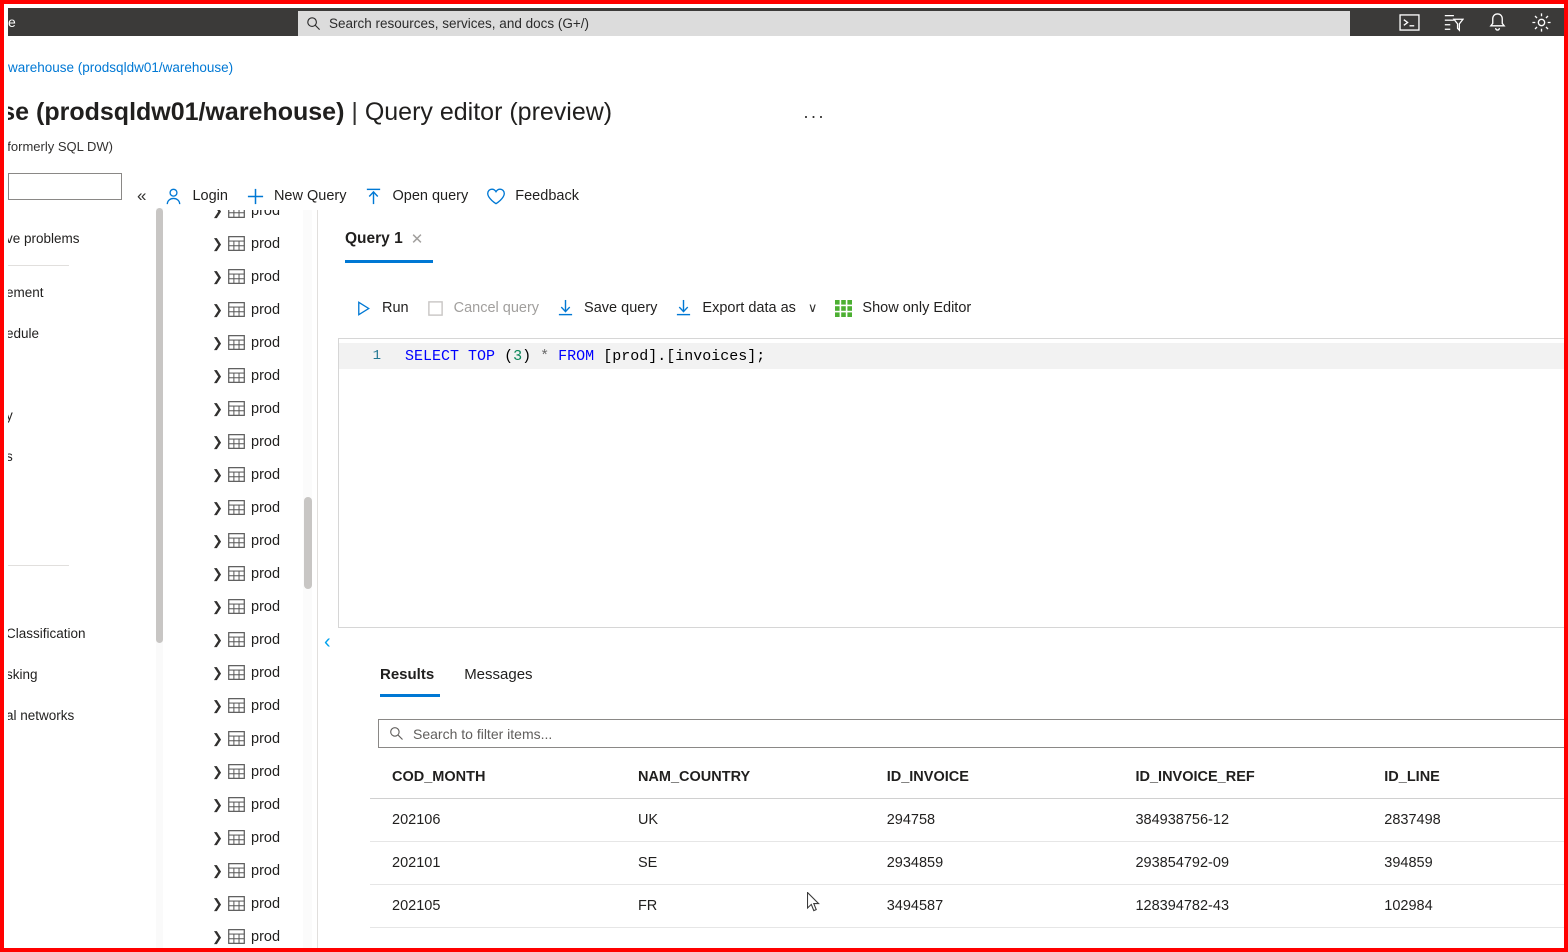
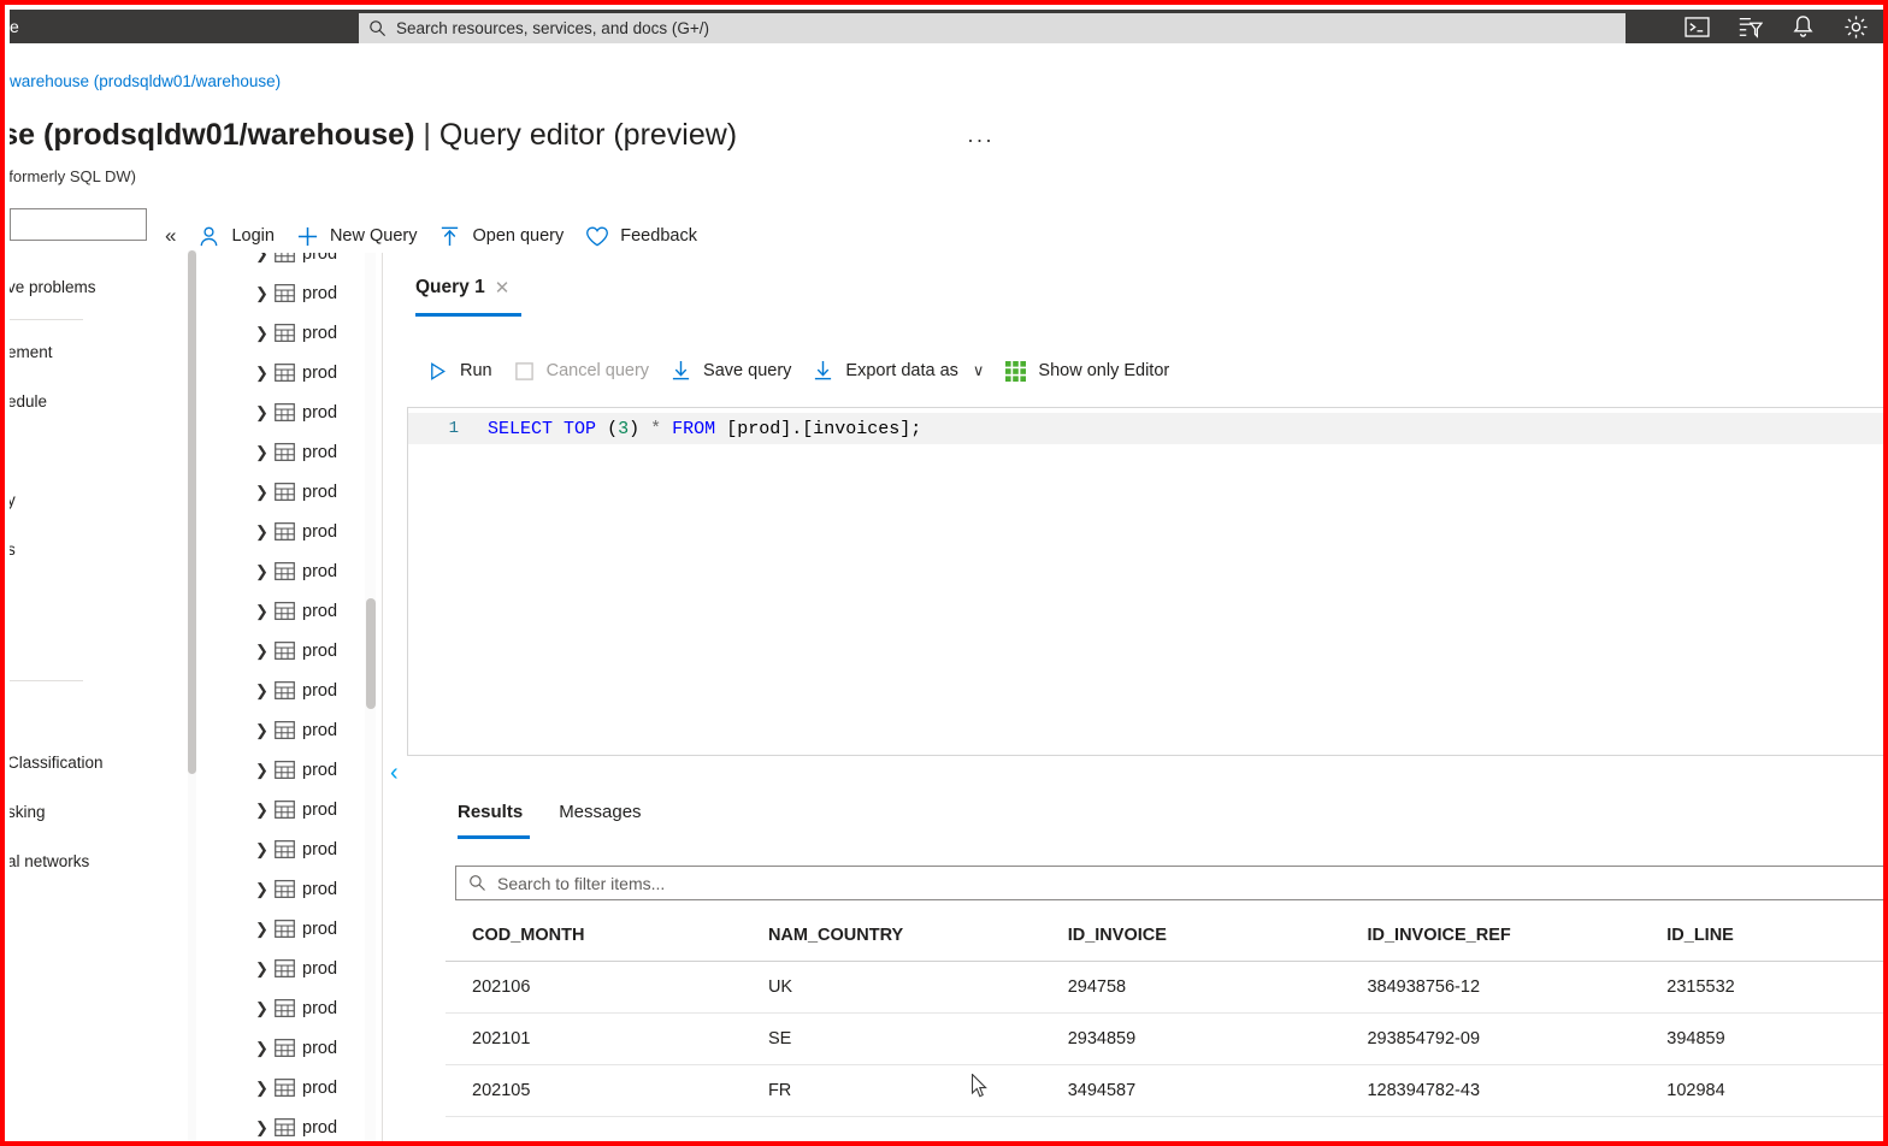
  e
  Search resources, services, and docs (G+/)
  warehouse (prodsqldw01/warehouse)
  se (prodsqldw01/warehouse) | Query editor (preview)
  ···
  formerly SQL DW)
  ve problems
  ement
  edule
  y
  s
  Classification
  sking
  al networks
  «
  Login
  New Query
  Open query
  Feedback
  ❯
  prod
  ❯
  prod
  ❯
  prod
  ❯
  prod
  ❯
  prod
  ❯
  prod
  ❯
  prod
  ❯
  prod
  ❯
  prod
  ❯
  prod
  ❯
  prod
  ❯
  prod
  ❯
  prod
  ❯
  prod
  ❯
  prod
  ❯
  prod
  ❯
  prod
  ❯
  prod
  ❯
  prod
  ❯
  prod
  ❯
  prod
  ❯
  prod
  ❯
  prod
  Query 1
  ✕
  Run
  Cancel query
  Save query
  Export data as
  ∨
  Show only Editor
  1
  SELECT TOP (3) * FROM [prod].[invoices];
  ‹
  Results
  Messages
  Search to filter items...
  COD_MONTH
  NAM_COUNTRY
  ID_INVOICE
  ID_INVOICE_REF
  ID_LINE
  202106
  UK
  294758
  384938756-12
- 2837498
+ 2315532
  202101
  SE
  2934859
  293854792-09
  394859
  202105
  FR
  3494587
  128394782-43
  102984
